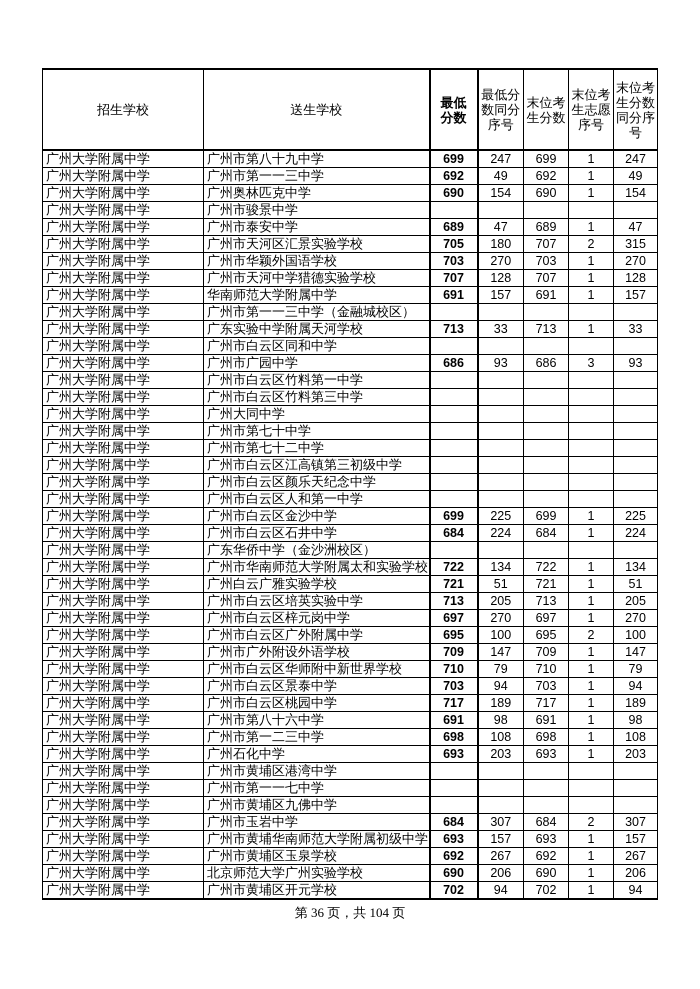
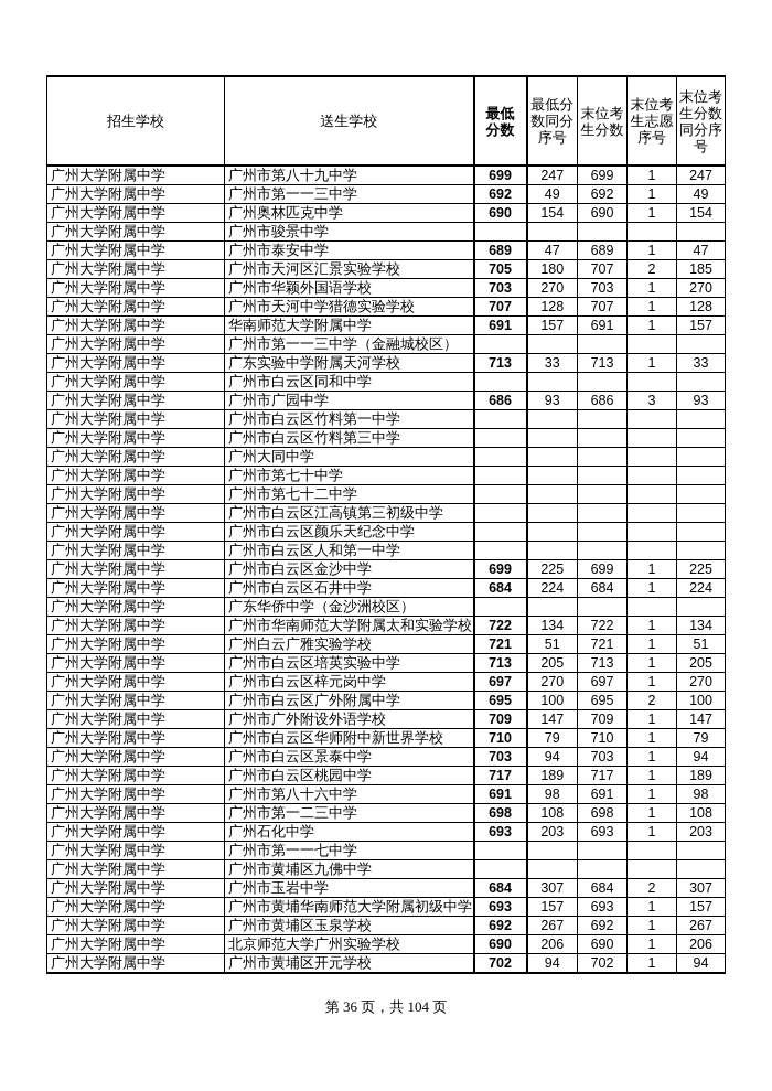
  招生学校	送生学校	最低 分数	最低分 数同分 序号	末位考 生分数	末位考 生志愿 序号	末位考 生分数 同分序 号
  广州大学附属中学	广州市第八十九中学	699	247	699	1	247
  广州大学附属中学	广州市第一一三中学	692	49	692	1	49
  广州大学附属中学	广州奥林匹克中学	690	154	690	1	154
  广州大学附属中学	广州市骏景中学
  广州大学附属中学	广州市泰安中学	689	47	689	1	47
- 广州大学附属中学	广州市天河区汇景实验学校	705	180	707	2	315
+ 广州大学附属中学	广州市天河区汇景实验学校	705	180	707	2	185
  广州大学附属中学	广州市华颖外国语学校	703	270	703	1	270
  广州大学附属中学	广州市天河中学猎德实验学校	707	128	707	1	128
  广州大学附属中学	华南师范大学附属中学	691	157	691	1	157
  广州大学附属中学	广州市第一一三中学（金融城校区）
  广州大学附属中学	广东实验中学附属天河学校	713	33	713	1	33
  广州大学附属中学	广州市白云区同和中学
  广州大学附属中学	广州市广园中学	686	93	686	3	93
  广州大学附属中学	广州市白云区竹料第一中学
  广州大学附属中学	广州市白云区竹料第三中学
  广州大学附属中学	广州大同中学
  广州大学附属中学	广州市第七十中学
  广州大学附属中学	广州市第七十二中学
  广州大学附属中学	广州市白云区江高镇第三初级中学
  广州大学附属中学	广州市白云区颜乐天纪念中学
  广州大学附属中学	广州市白云区人和第一中学
  广州大学附属中学	广州市白云区金沙中学	699	225	699	1	225
  广州大学附属中学	广州市白云区石井中学	684	224	684	1	224
  广州大学附属中学	广东华侨中学（金沙洲校区）
  广州大学附属中学	广州市华南师范大学附属太和实验学校	722	134	722	1	134
  广州大学附属中学	广州白云广雅实验学校	721	51	721	1	51
  广州大学附属中学	广州市白云区培英实验中学	713	205	713	1	205
  广州大学附属中学	广州市白云区梓元岗中学	697	270	697	1	270
  广州大学附属中学	广州市白云区广外附属中学	695	100	695	2	100
  广州大学附属中学	广州市广外附设外语学校	709	147	709	1	147
  广州大学附属中学	广州市白云区华师附中新世界学校	710	79	710	1	79
  广州大学附属中学	广州市白云区景泰中学	703	94	703	1	94
  广州大学附属中学	广州市白云区桃园中学	717	189	717	1	189
  广州大学附属中学	广州市第八十六中学	691	98	691	1	98
  广州大学附属中学	广州市第一二三中学	698	108	698	1	108
  广州大学附属中学	广州石化中学	693	203	693	1	203
- 广州大学附属中学	广州市黄埔区港湾中学
  广州大学附属中学	广州市第一一七中学
  广州大学附属中学	广州市黄埔区九佛中学
  广州大学附属中学	广州市玉岩中学	684	307	684	2	307
  广州大学附属中学	广州市黄埔华南师范大学附属初级中学	693	157	693	1	157
  广州大学附属中学	广州市黄埔区玉泉学校	692	267	692	1	267
  广州大学附属中学	北京师范大学广州实验学校	690	206	690	1	206
  广州大学附属中学	广州市黄埔区开元学校	702	94	702	1	94
  第 36 页，共 104 页
